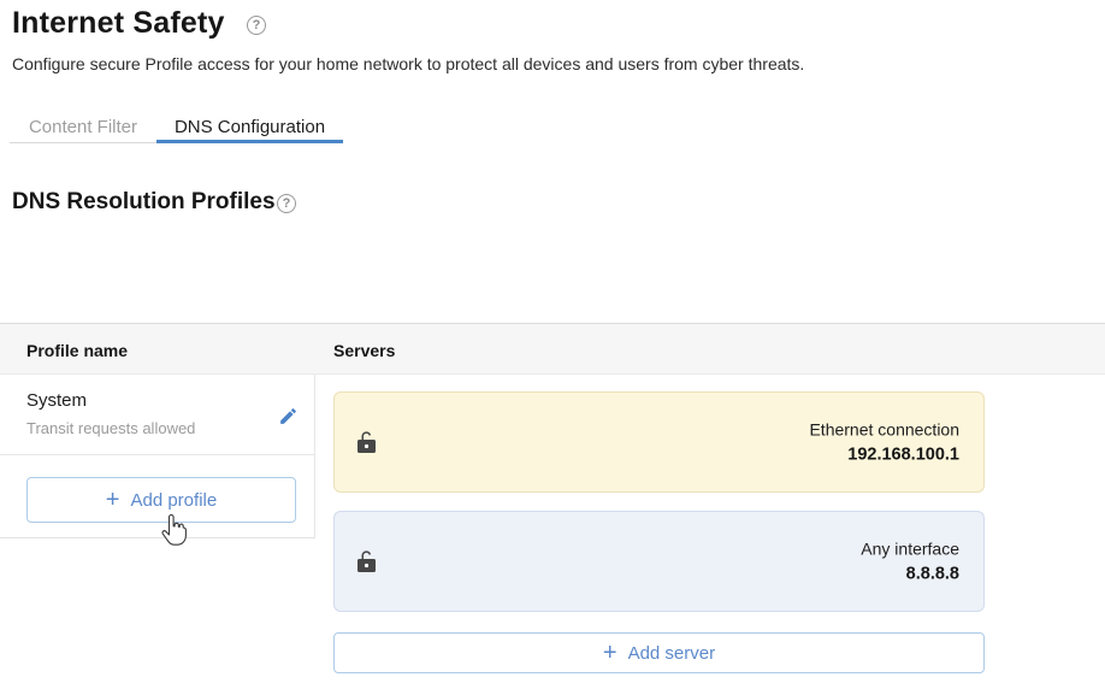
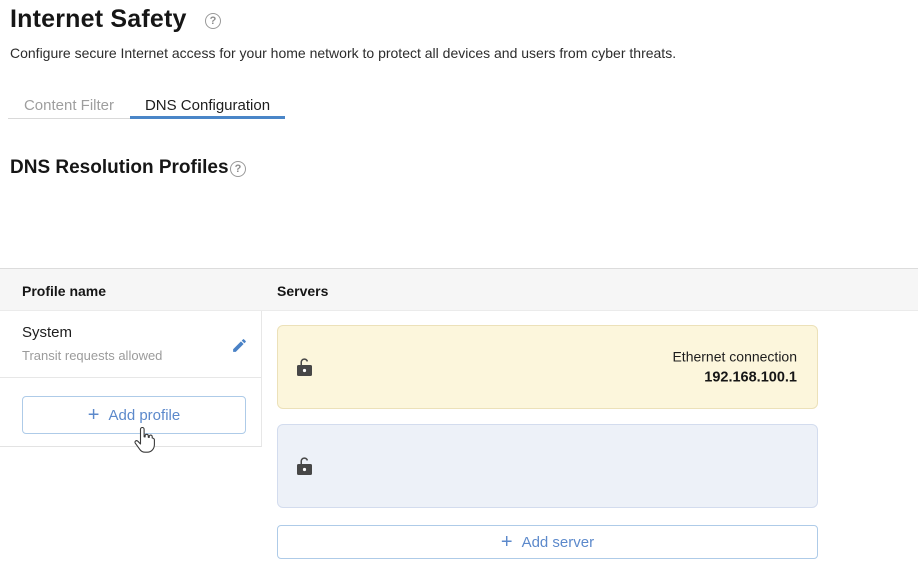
  Internet Safety
  ?
- Configure secure Profile access for your home network to protect all devices and users from cyber threats.
+ Configure secure Internet access for your home network to protect all devices and users from cyber threats.
  Content Filter
  DNS Configuration
  DNS Resolution Profiles
  ?
  Profile name
  Servers
  System
  Transit requests allowed
  +
  Add profile
  Ethernet connection
  192.168.100.1
- Any interface
- 8.8.8.8
  +
  Add server
